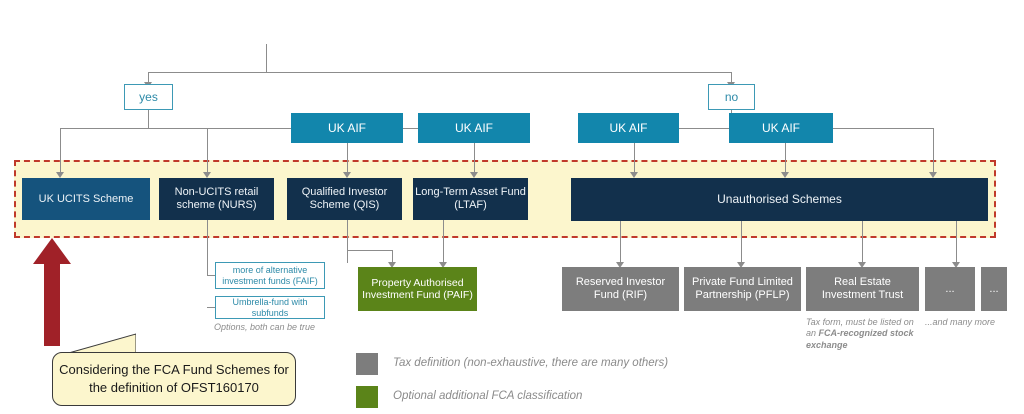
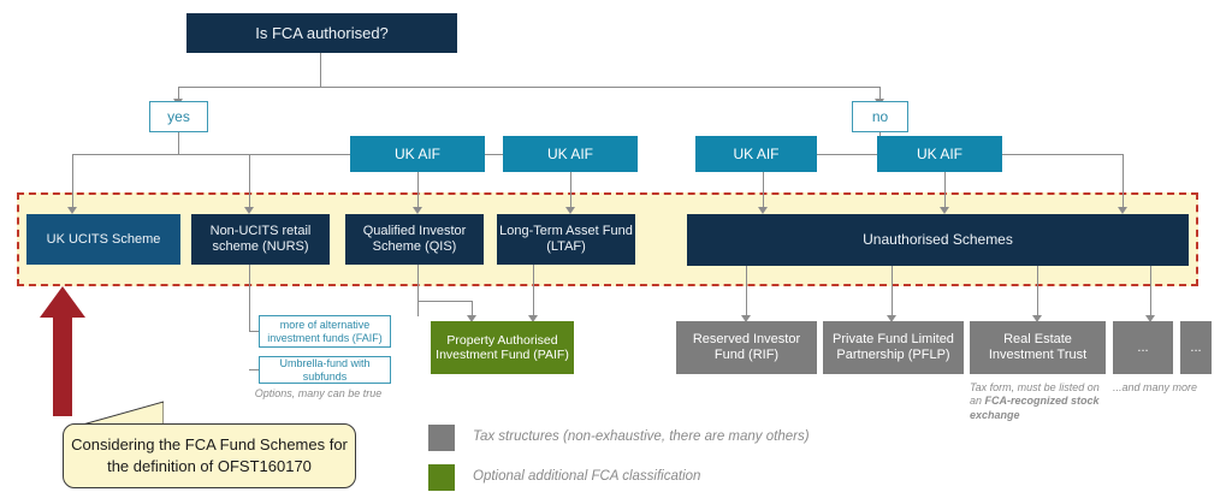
+ Is FCA authorised?
  yes
  no
  UK AIF
  UK AIF
  UK AIF
  UK AIF
  UK UCITS Scheme
  Non-UCITS retail scheme (NURS)
  Qualified Investor Scheme (QIS)
  Long-Term Asset Fund (LTAF)
  Unauthorised Schemes
  more of alternative investment funds (FAIF)
  Umbrella-fund with subfunds
- Options, both can be true
+ Options, many can be true
  Property Authorised Investment Fund (PAIF)
  Reserved Investor Fund (RIF)
  Private Fund Limited Partnership (PFLP)
  Real Estate Investment Trust
  ...
  ...
  Tax form, must be listed on an FCA-recognized stock exchange
  ...and many more
- Tax definition (non-exhaustive, there are many others)
+ Tax structures (non-exhaustive, there are many others)
  Optional additional FCA classification
  Considering the FCA Fund Schemes for the definition of OFST160170
